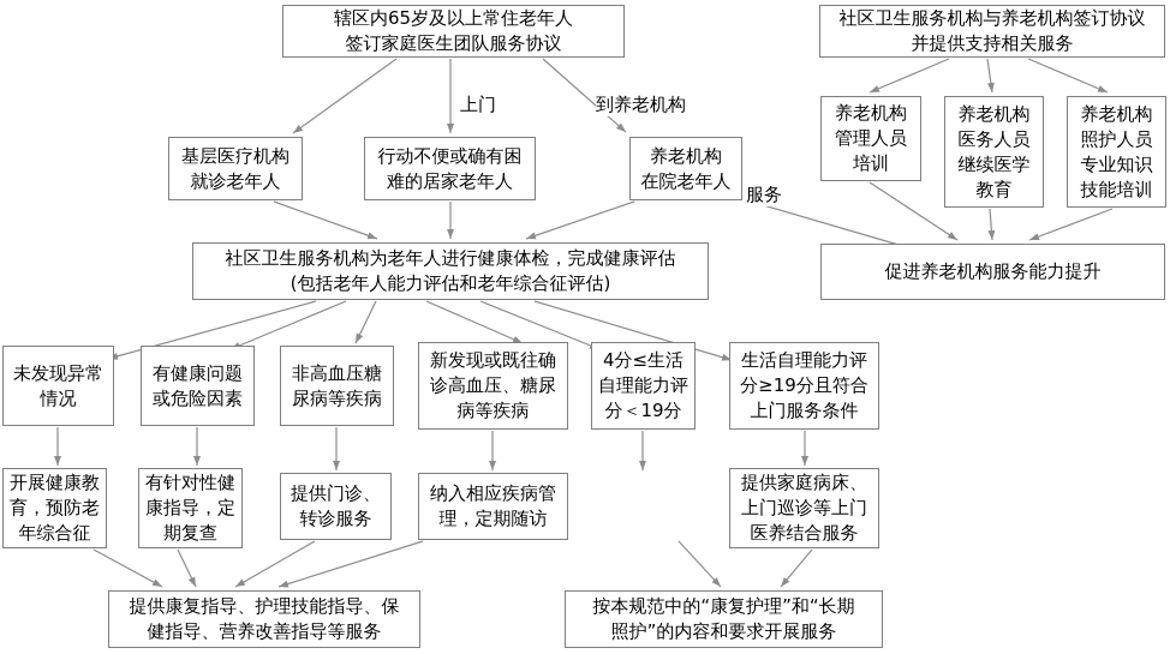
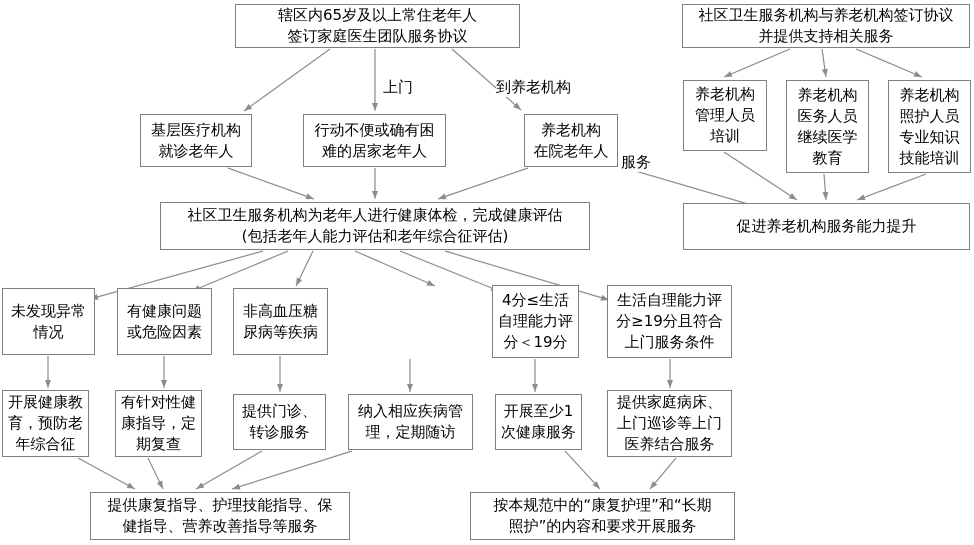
  辖区内65岁及以上常住老年人
  签订家庭医生团队服务协议
  社区卫生服务机构与养老机构签订协议
  并提供支持相关服务
  上门
  到养老机构
  服务
  基层医疗机构
  就诊老年人
  行动不便或确有困
  难的居家老年人
  养老机构
  在院老年人
  养老机构
  管理人员
  培训
  养老机构
  医务人员
  继续医学
  教育
  养老机构
  照护人员
  专业知识
  技能培训
  社区卫生服务机构为老年人进行健康体检，完成健康评估
  (包括老年人能力评估和老年综合征评估)
  促进养老机构服务能力提升
  未发现异常
  情况
  有健康问题
  或危险因素
  非高血压糖
  尿病等疾病
- 新发现或既往确
- 诊高血压、糖尿
- 病等疾病
  4分≤生活
  自理能力评
  分＜19分
  生活自理能力评
  分≥19分且符合
  上门服务条件
  开展健康教
  育，预防老
  年综合征
  有针对性健
  康指导，定
  期复查
  提供门诊、
  转诊服务
  纳入相应疾病管
  理，定期随访
+ 开展至少1
+ 次健康服务
  提供家庭病床、
  上门巡诊等上门
  医养结合服务
  提供康复指导、护理技能指导、保
  健指导、营养改善指导等服务
  按本规范中的“康复护理”和“长期
  照护”的内容和要求开展服务
